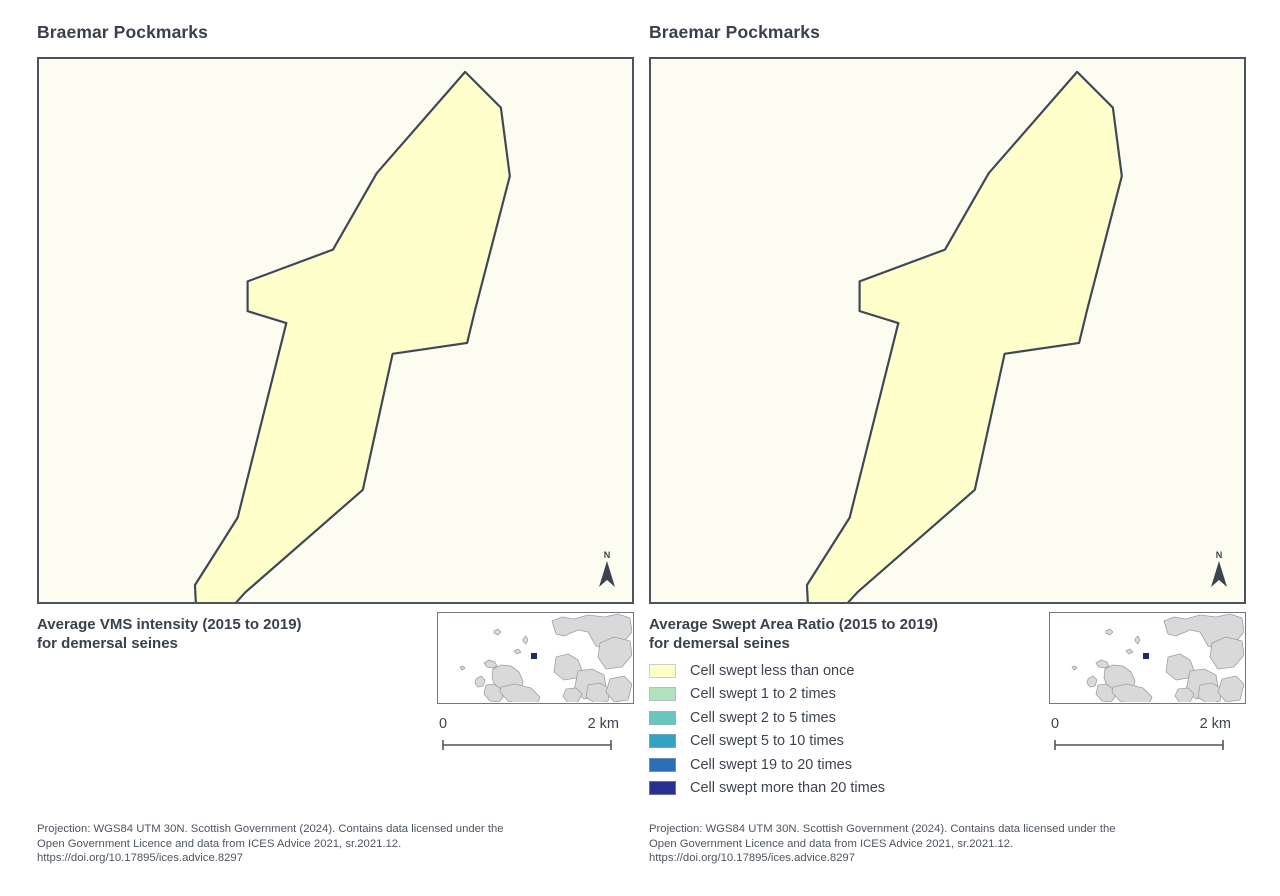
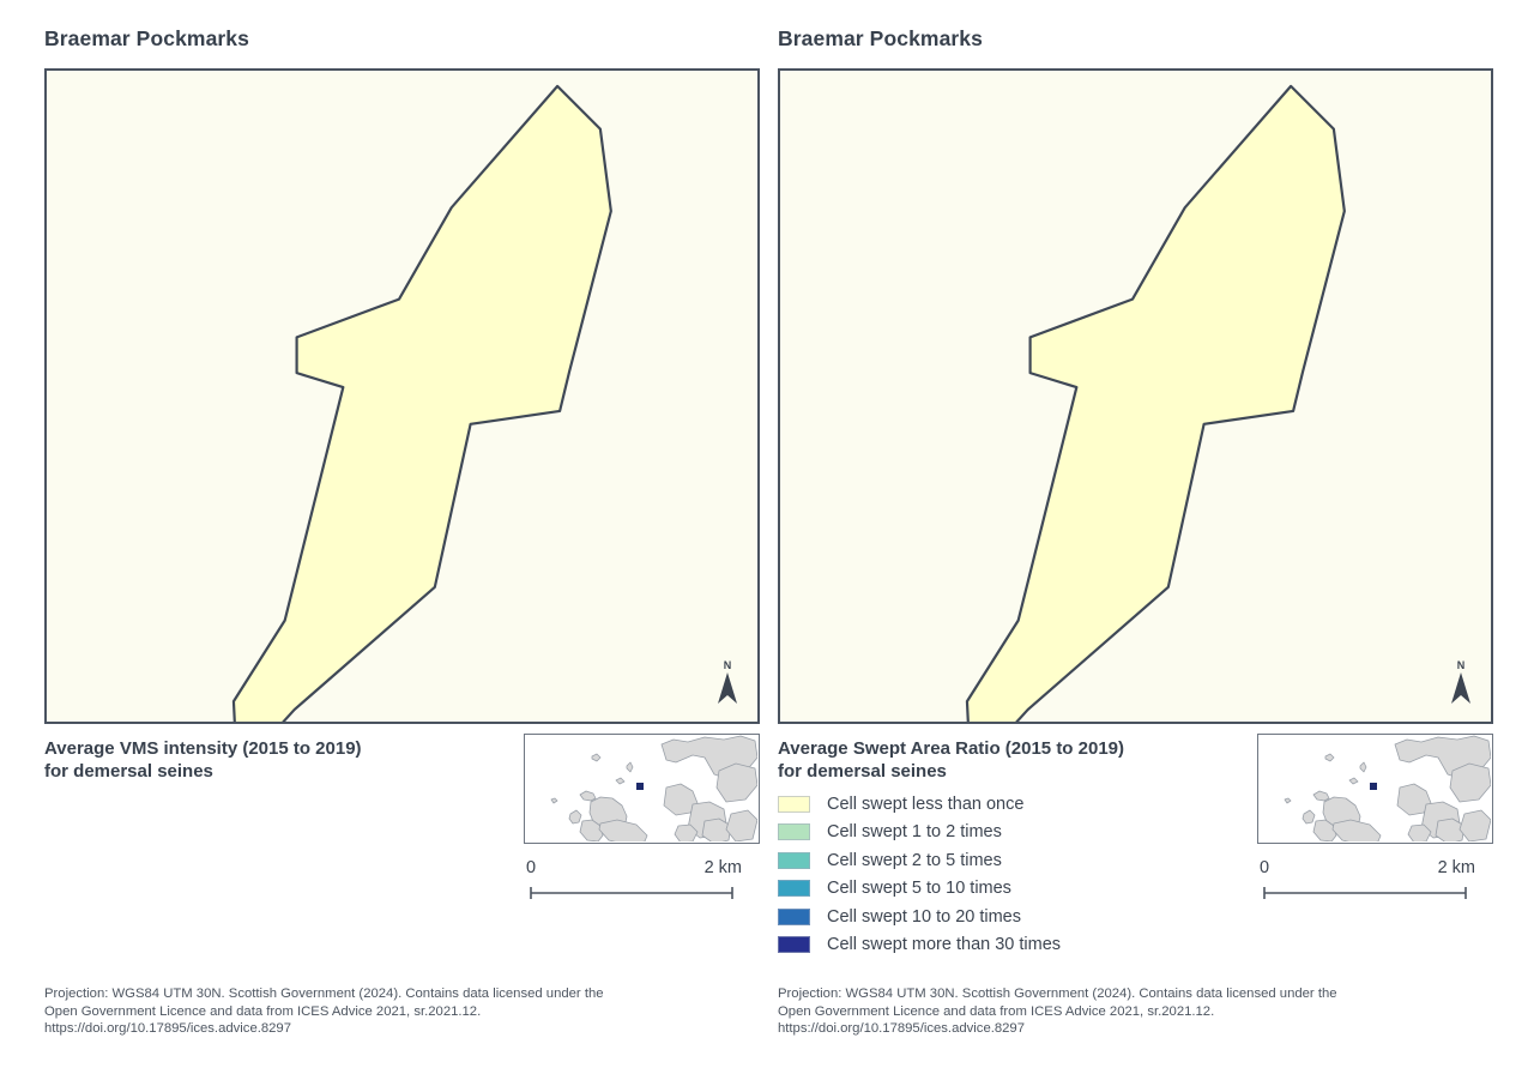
  Braemar Pockmarks
  N
  Average VMS intensity (2015 to 2019)
  for demersal seines
  0
  2 km
  Projection: WGS84 UTM 30N. Scottish Government (2024). Contains data licensed under the
  Open Government Licence and data from ICES Advice 2021, sr.2021.12.
  https://doi.org/10.17895/ices.advice.8297
  Braemar Pockmarks
  N
  Average Swept Area Ratio (2015 to 2019)
  for demersal seines
  Cell swept less than once
  Cell swept 1 to 2 times
  Cell swept 2 to 5 times
  Cell swept 5 to 10 times
- Cell swept 19 to 20 times
+ Cell swept 10 to 20 times
- Cell swept more than 20 times
+ Cell swept more than 30 times
  0
  2 km
  Projection: WGS84 UTM 30N. Scottish Government (2024). Contains data licensed under the
  Open Government Licence and data from ICES Advice 2021, sr.2021.12.
  https://doi.org/10.17895/ices.advice.8297
